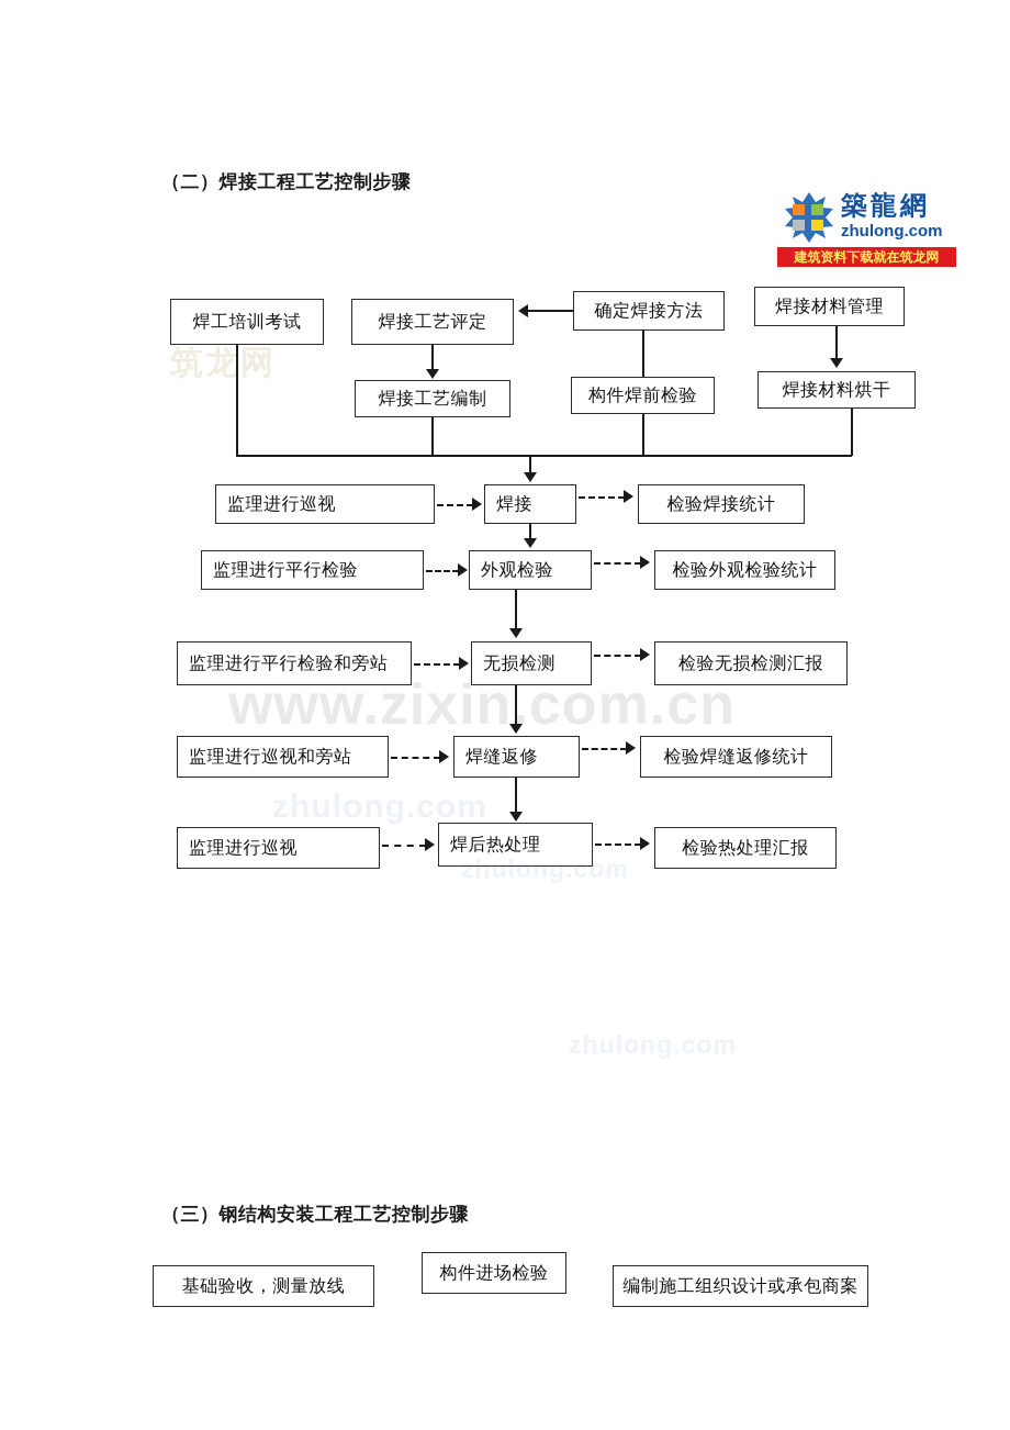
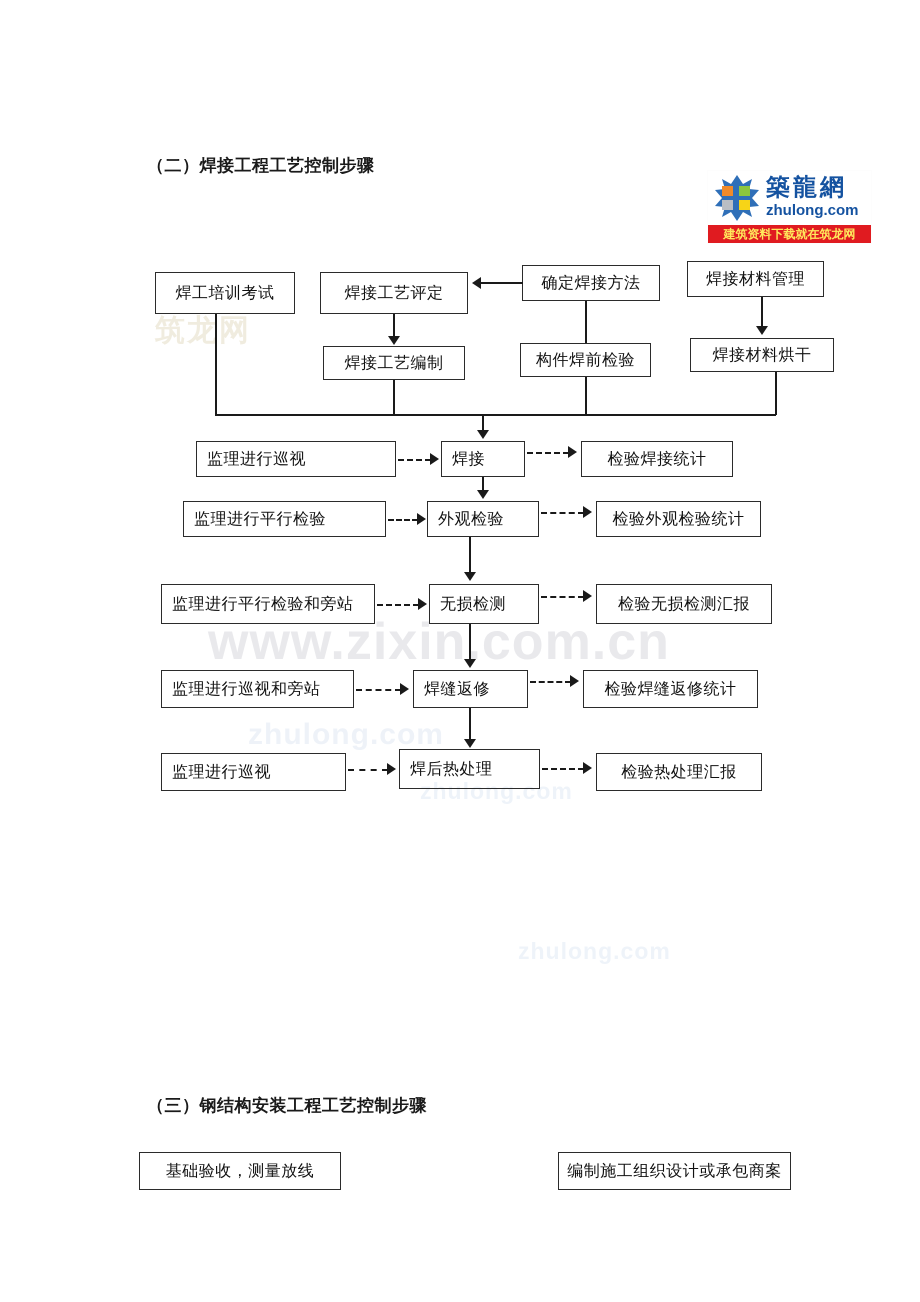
  （二）焊接工程工艺控制步骤
  （三）钢结构安装工程工艺控制步骤
  筑龙网
  www.zixin.com.cn
  zhulong.com
  zhulong.com
  築龍網
  zhulong.com
  建筑资料下载就在筑龙网
  焊工培训考试
  焊接工艺评定
  确定焊接方法
  焊接材料管理
  焊接工艺编制
  构件焊前检验
  焊接材料烘干
  监理进行巡视
  焊接
  检验焊接统计
  监理进行平行检验
  外观检验
  检验外观检验统计
  监理进行平行检验和旁站
  无损检测
  检验无损检测汇报
  监理进行巡视和旁站
  焊缝返修
  检验焊缝返修统计
  监理进行巡视
  焊后热处理
  检验热处理汇报
  基础验收，测量放线
- 构件进场检验
  编制施工组织设计或承包商案
